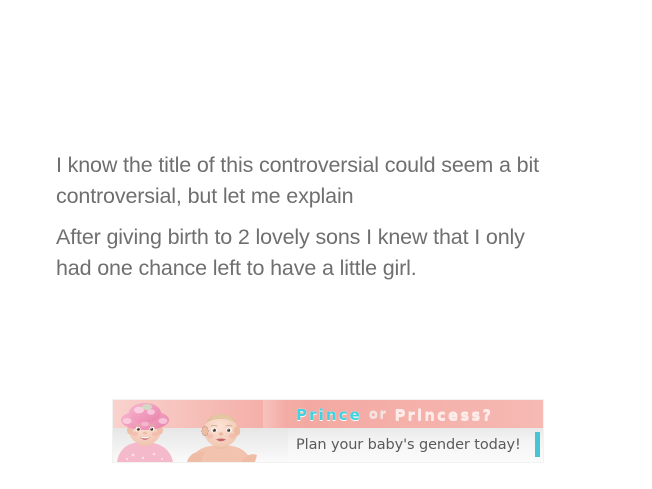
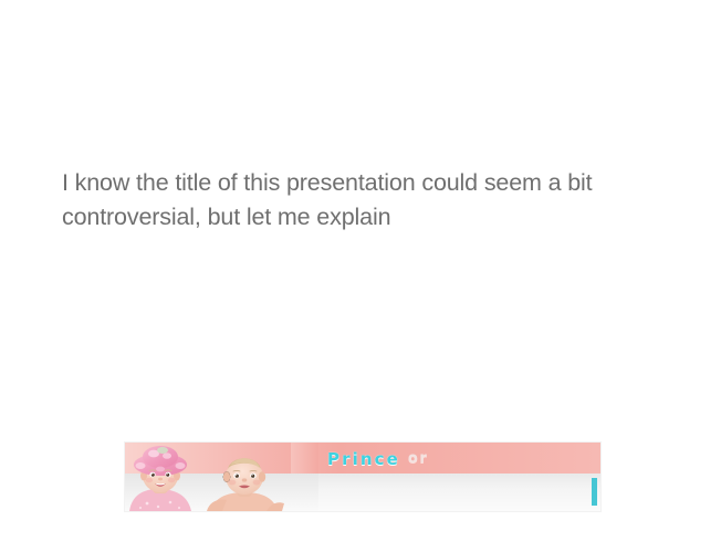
- I know the title of this controversial could seem a bit controversial, but let me explain
+ I know the title of this presentation could seem a bit controversial, but let me explain
- After giving birth to 2 lovely sons I knew that I only had one chance left to have a little girl.
  Prince
  or
- Princess?
- Plan your baby's gender today!
